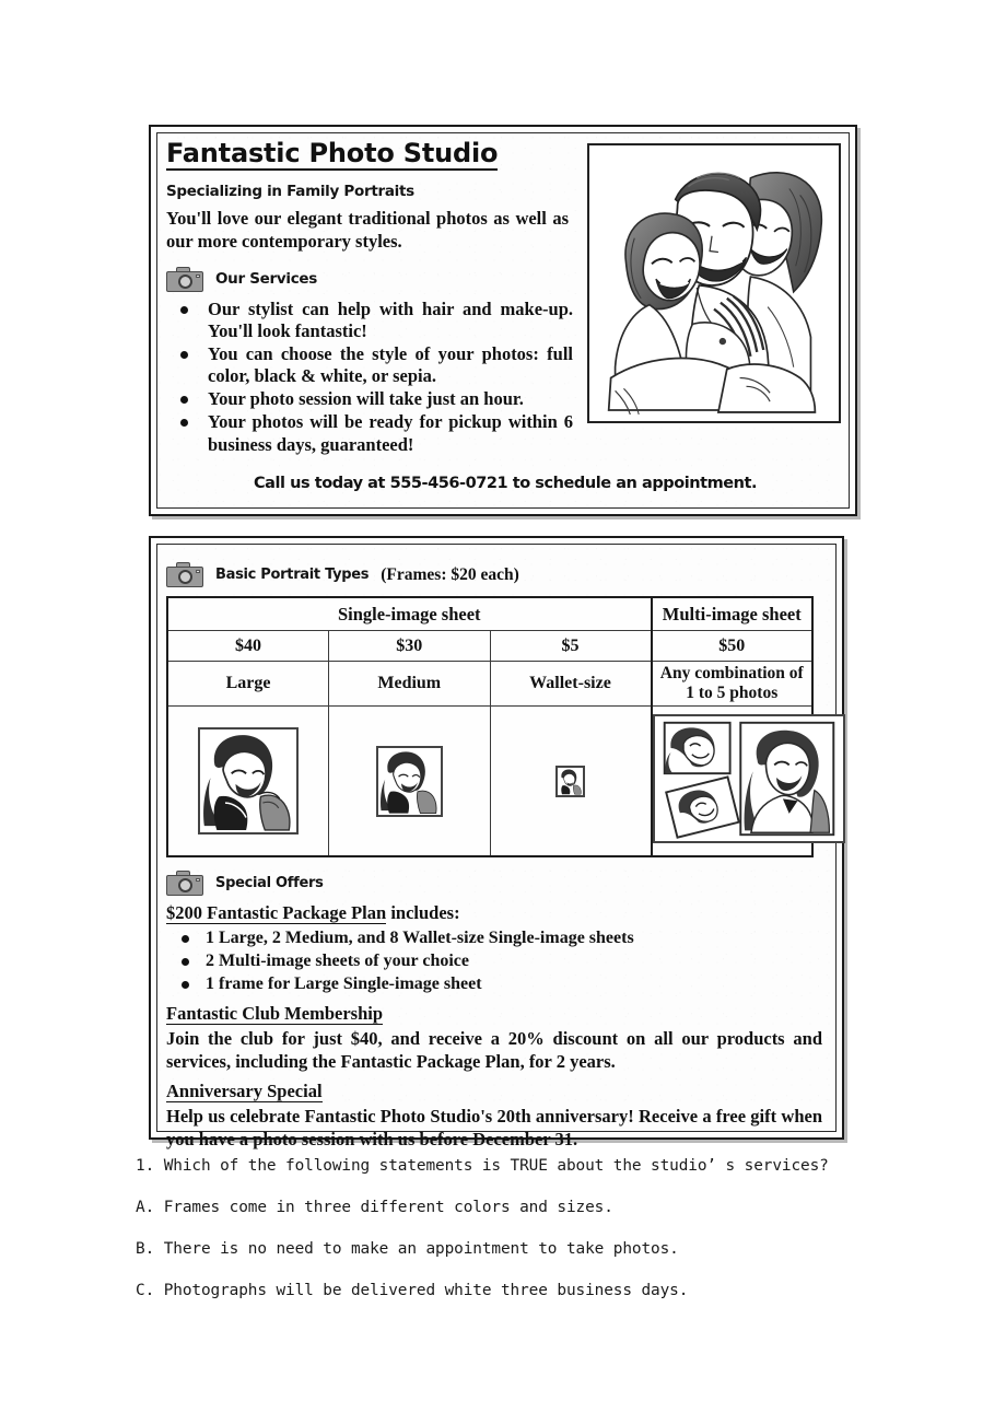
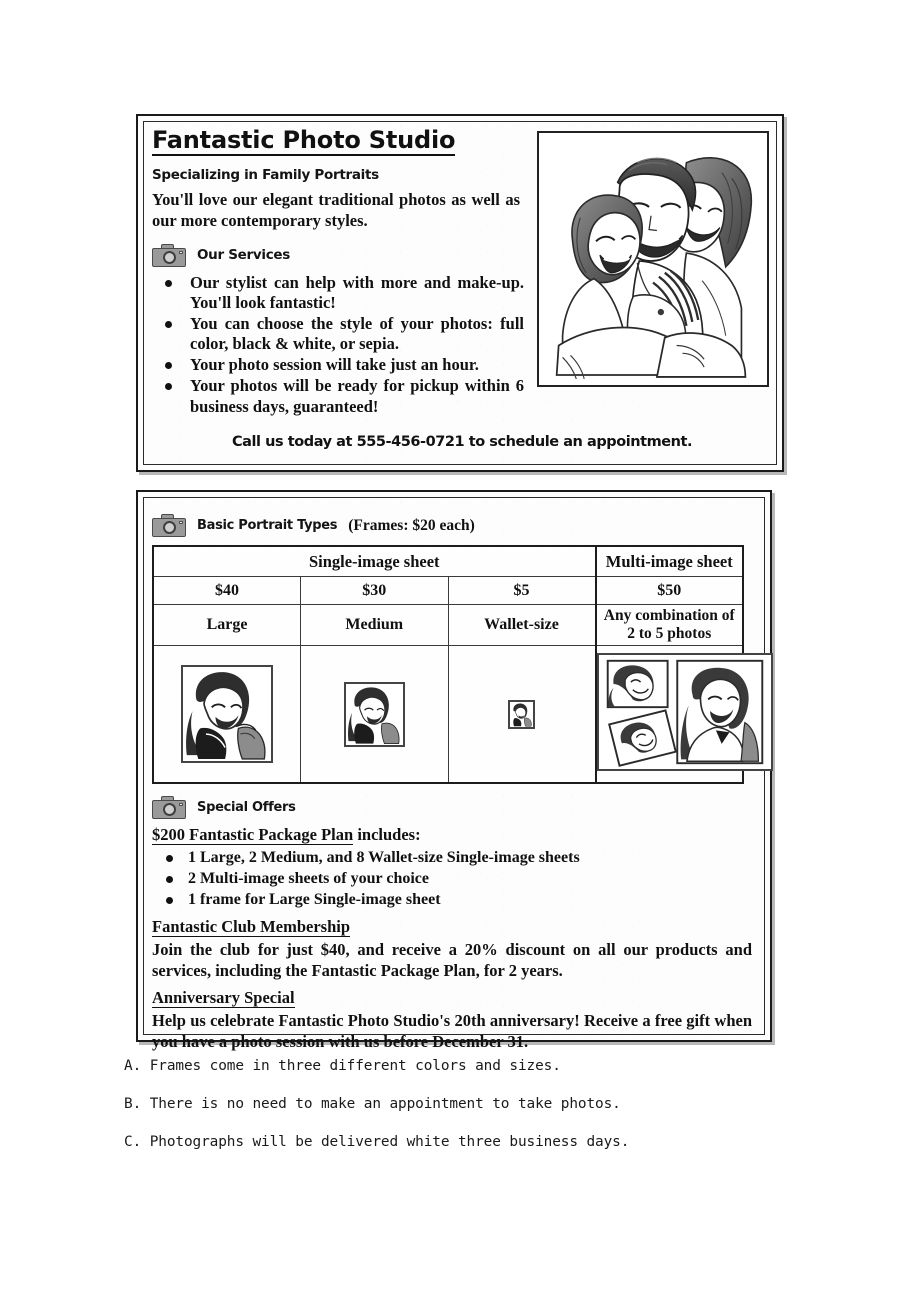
  Fantastic Photo Studio
  Specializing in Family Portraits
  You'll love our elegant traditional photos as well as our more contemporary styles.
  Our Services
- Our stylist can help with hair and make-up. You'll look fantastic!
+ Our stylist can help with more and make-up. You'll look fantastic!
  You can choose the style of your photos: full color, black & white, or sepia.
  Your photo session will take just an hour.
  Your photos will be ready for pickup within 6 business days, guaranteed!
  Call us today at 555-456-0721 to schedule an appointment.
  Basic Portrait Types
  (Frames: $20 each)
  Single-image sheet	Multi-image sheet
  $40	$30	$5	$50
- Large	Medium	Wallet-size	Any combination of 1 to 5 photos
+ Large	Medium	Wallet-size	Any combination of 2 to 5 photos
  Special Offers
  $200 Fantastic Package Plan includes:
  1 Large, 2 Medium, and 8 Wallet-size Single-image sheets
  2 Multi-image sheets of your choice
  1 frame for Large Single-image sheet
  Fantastic Club Membership
  Join the club for just $40, and receive a 20% discount on all our products and services, including the Fantastic Package Plan, for 2 years.
  Anniversary Special
  Help us celebrate Fantastic Photo Studio's 20th anniversary! Receive a free gift when you have a photo session with us before December 31.
- 1. Which of the following statements is TRUE about the studio’ s services?
  A. Frames come in three different colors and sizes.
  B. There is no need to make an appointment to take photos.
  C. Photographs will be delivered white three business days.
